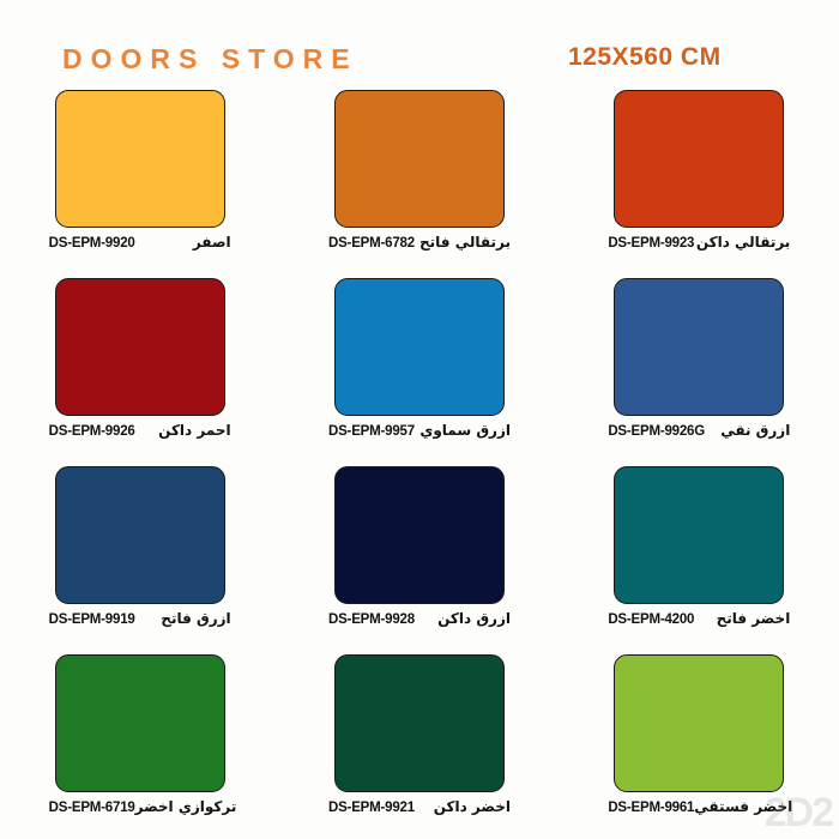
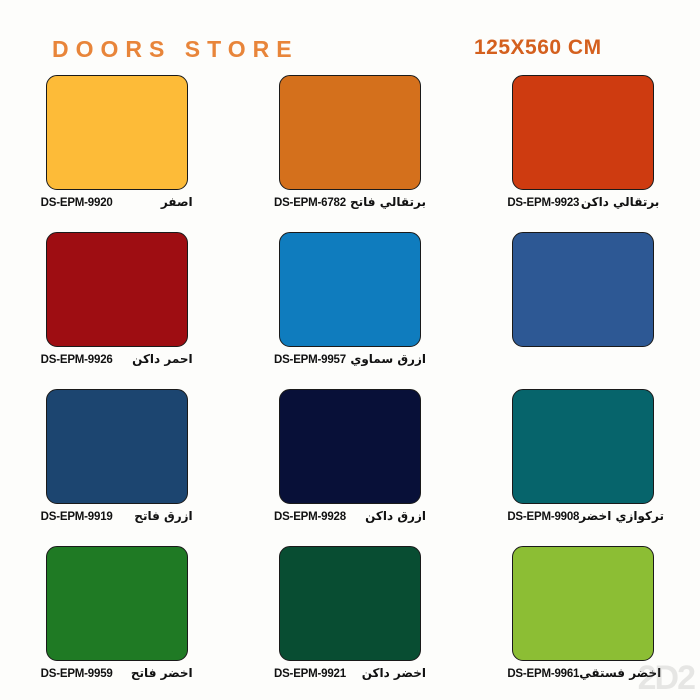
  DOORS STORE
  125X560 CM
  DS-EPM-9920
  اصفر
  DS-EPM-6782
  برتقالي فاتح
  DS-EPM-9923
  برتقالي داكن
  DS-EPM-9926
  احمر داكن
  DS-EPM-9957
  ازرق سماوي
- DS-EPM-9926G
- ازرق نقي
  DS-EPM-9919
  ازرق فاتح
  DS-EPM-9928
  ازرق داكن
- DS-EPM-4200
+ DS-EPM-9908
- اخضر فاتح
+ تركوازي اخضر
- DS-EPM-6719
+ DS-EPM-9959
- تركوازي اخضر
+ اخضر فاتح
  DS-EPM-9921
  اخضر داكن
  DS-EPM-9961
  اخضر فستقي
  2D2
